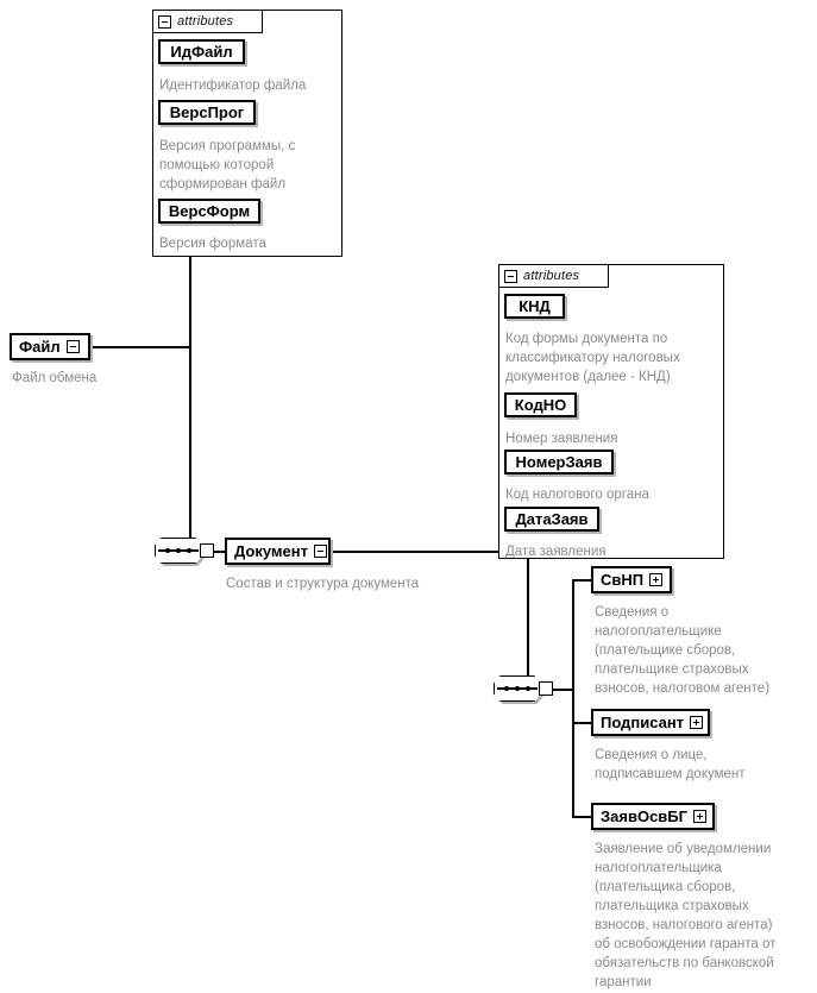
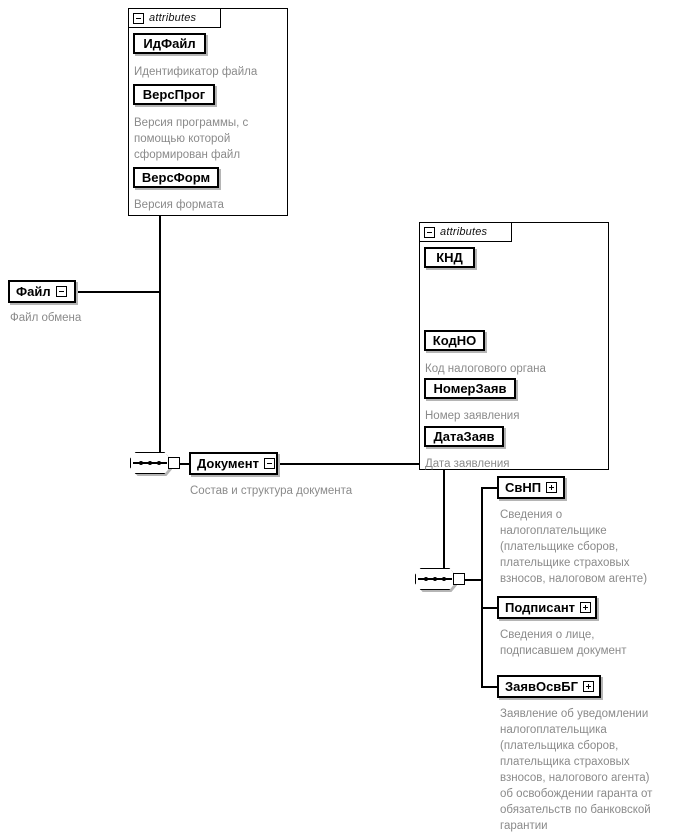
  Файл
  Файл обмена
  attributes
  ИдФайл
  Идентификатор файла
  ВерсПрог
  Версия программы, с
  помощью которой
  сформирован файл
  ВерсФорм
  Версия формата
  Документ
  Состав и структура документа
  attributes
  КНД
- Код формы документа по
- классификатору налоговых
- документов (далее - КНД)
  КодНО
- Номер заявления
+ Код налогового органа
  НомерЗаяв
- Код налогового органа
+ Номер заявления
  ДатаЗаяв
  Дата заявления
  СвНП
  Сведения о
  налогоплательщике
  (плательщике сборов,
  плательщике страховых
  взносов, налоговом агенте)
  Подписант
  Сведения о лице,
  подписавшем документ
  ЗаявОсвБГ
  Заявление об уведомлении
  налогоплательщика
  (плательщика сборов,
  плательщика страховых
  взносов, налогового агента)
  об освобождении гаранта от
  обязательств по банковской
  гарантии
